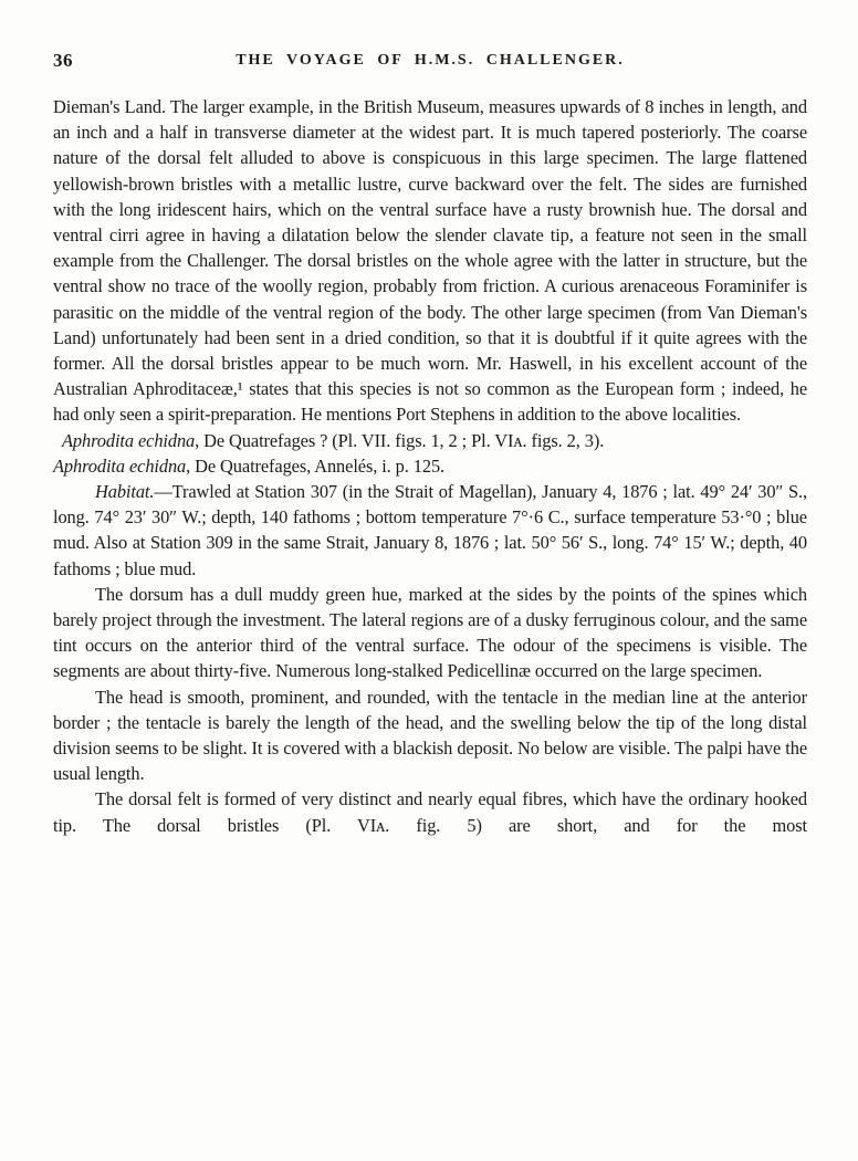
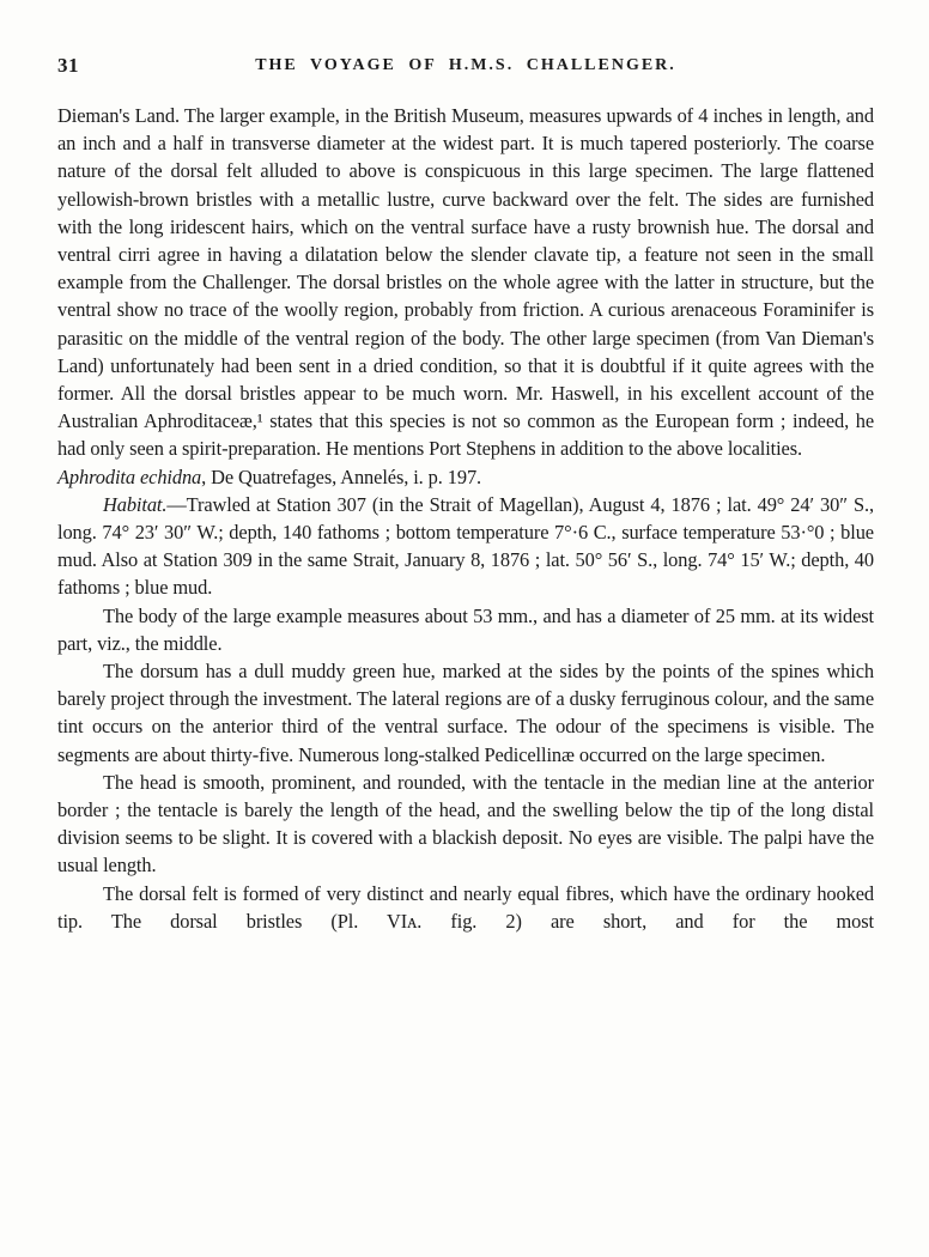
- 36
+ 31
  THE VOYAGE OF H.M.S. CHALLENGER.
- Dieman's Land. The larger example, in the British Museum, measures upwards of 8 inches in length, and an inch and a half in transverse diameter at the widest part. It is much tapered posteriorly. The coarse nature of the dorsal felt alluded to above is conspicuous in this large specimen. The large flattened yellowish-brown bristles with a metallic lustre, curve backward over the felt. The sides are furnished with the long iridescent hairs, which on the ventral surface have a rusty brownish hue. The dorsal and ventral cirri agree in having a dilatation below the slender clavate tip, a feature not seen in the small example from the Challenger. The dorsal bristles on the whole agree with the latter in structure, but the ventral show no trace of the woolly region, probably from friction. A curious arenaceous Foraminifer is parasitic on the middle of the ventral region of the body. The other large specimen (from Van Dieman's Land) unfortunately had been sent in a dried condition, so that it is doubtful if it quite agrees with the former. All the dorsal bristles appear to be much worn. Mr. Haswell, in his excellent account of the Australian Aphroditaceæ,¹ states that this species is not so common as the European form ; indeed, he had only seen a spirit-preparation. He mentions Port Stephens in addition to the above localities.
+ Dieman's Land. The larger example, in the British Museum, measures upwards of 4 inches in length, and an inch and a half in transverse diameter at the widest part. It is much tapered posteriorly. The coarse nature of the dorsal felt alluded to above is conspicuous in this large specimen. The large flattened yellowish-brown bristles with a metallic lustre, curve backward over the felt. The sides are furnished with the long iridescent hairs, which on the ventral surface have a rusty brownish hue. The dorsal and ventral cirri agree in having a dilatation below the slender clavate tip, a feature not seen in the small example from the Challenger. The dorsal bristles on the whole agree with the latter in structure, but the ventral show no trace of the woolly region, probably from friction. A curious arenaceous Foraminifer is parasitic on the middle of the ventral region of the body. The other large specimen (from Van Dieman's Land) unfortunately had been sent in a dried condition, so that it is doubtful if it quite agrees with the former. All the dorsal bristles appear to be much worn. Mr. Haswell, in his excellent account of the Australian Aphroditaceæ,¹ states that this species is not so common as the European form ; indeed, he had only seen a spirit-preparation. He mentions Port Stephens in addition to the above localities.
- Aphrodita echidna, De Quatrefages ? (Pl. VII. figs. 1, 2 ; Pl. VIᴀ. figs. 2, 3).
- Aphrodita echidna, De Quatrefages, Annelés, i. p. 125.
+ Aphrodita echidna, De Quatrefages, Annelés, i. p. 197.
- Habitat.—Trawled at Station 307 (in the Strait of Magellan), January 4, 1876 ; lat. 49° 24′ 30″ S., long. 74° 23′ 30″ W.; depth, 140 fathoms ; bottom temperature 7°·6 C., surface temperature 53·°0 ; blue mud. Also at Station 309 in the same Strait, January 8, 1876 ; lat. 50° 56′ S., long. 74° 15′ W.; depth, 40 fathoms ; blue mud.
+ Habitat.—Trawled at Station 307 (in the Strait of Magellan), August 4, 1876 ; lat. 49° 24′ 30″ S., long. 74° 23′ 30″ W.; depth, 140 fathoms ; bottom temperature 7°·6 C., surface temperature 53·°0 ; blue mud. Also at Station 309 in the same Strait, January 8, 1876 ; lat. 50° 56′ S., long. 74° 15′ W.; depth, 40 fathoms ; blue mud.
+ The body of the large example measures about 53 mm., and has a diameter of 25 mm. at its widest part, viz., the middle.
  The dorsum has a dull muddy green hue, marked at the sides by the points of the spines which barely project through the investment. The lateral regions are of a dusky ferruginous colour, and the same tint occurs on the anterior third of the ventral surface. The odour of the specimens is visible. The segments are about thirty-five. Numerous long-stalked Pedicellinæ occurred on the large specimen.
- The head is smooth, prominent, and rounded, with the tentacle in the median line at the anterior border ; the tentacle is barely the length of the head, and the swelling below the tip of the long distal division seems to be slight. It is covered with a blackish deposit. No below are visible. The palpi have the usual length.
+ The head is smooth, prominent, and rounded, with the tentacle in the median line at the anterior border ; the tentacle is barely the length of the head, and the swelling below the tip of the long distal division seems to be slight. It is covered with a blackish deposit. No eyes are visible. The palpi have the usual length.
- The dorsal felt is formed of very distinct and nearly equal fibres, which have the ordinary hooked tip. The dorsal bristles (Pl. VIᴀ. fig. 5) are short, and for the most
+ The dorsal felt is formed of very distinct and nearly equal fibres, which have the ordinary hooked tip. The dorsal bristles (Pl. VIᴀ. fig. 2) are short, and for the most
